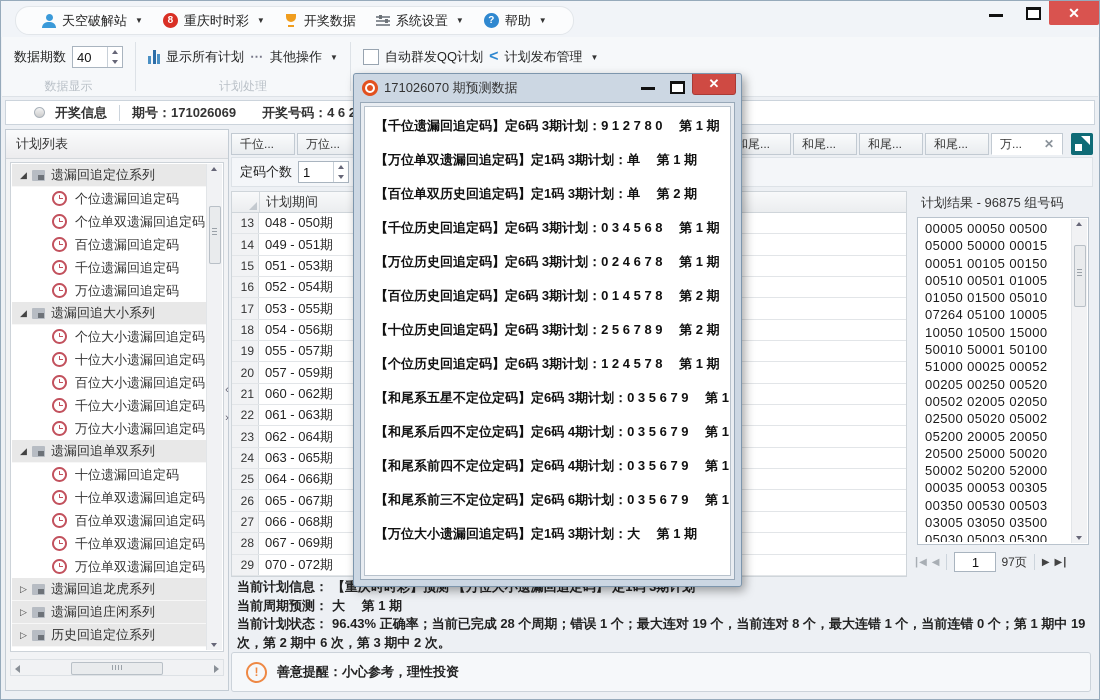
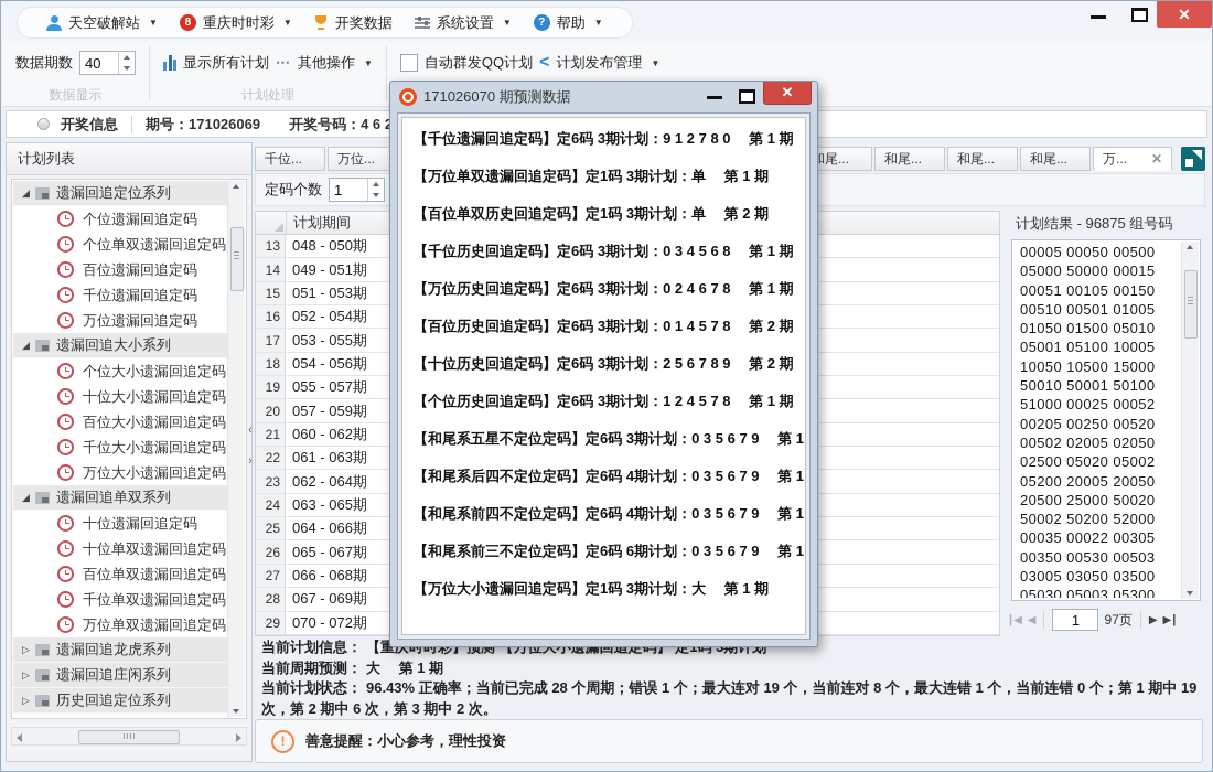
  天空破解站
  ▼
  8
  重庆时时彩
  ▼
  开奖数据
  系统设置
  ▼
  ?
  帮助
  ▼
  ✕
  数据期数
  40
  数据显示
  显示所有计划
  ⋯
  其他操作
  ▼
  计划处理
  自动群发QQ计划
  <
  计划发布管理
  ▼
  开奖信息
  期号：171026069 开奖号码：4 6
  计划列表
  ◢
  遗漏回追定位系列
  个位遗漏回追定码
  个位单双遗漏回追定码
  百位遗漏回追定码
  千位遗漏回追定码
  万位遗漏回追定码
  ◢
  遗漏回追大小系列
  个位大小遗漏回追定码
  十位大小遗漏回追定码
  百位大小遗漏回追定码
  千位大小遗漏回追定码
  万位大小遗漏回追定码
  ◢
  遗漏回追单双系列
  十位遗漏回追定码
  十位单双遗漏回追定码
  百位单双遗漏回追定码
  千位单双遗漏回追定码
  万位单双遗漏回追定码
  ▷
  遗漏回追龙虎系列
  ▷
  遗漏回追庄闲系列
  ▷
  历史回追定位系列
  千位...
  万位...
  和尾...
  和尾...
  和尾...
  和尾...
  万...
  ✕
  定码个数
  1
  计划期间
  13
  048 - 050期
  14
  049 - 051期
  15
  051 - 053期
  16
  052 - 054期
  17
  053 - 055期
  18
  054 - 056期
  19
  055 - 057期
  20
  057 - 059期
  21
  060 - 062期
  22
  061 - 063期
  23
  062 - 064期
  24
  063 - 065期
  25
  064 - 066期
  26
  065 - 067期
  27
  066 - 068期
  28
  067 - 069期
  29
  070 - 072期
  ‹
  ›
  计划结果 - 96875 组号码
  00005 00050 00500
  05000 50000 00015
  00051 00105 00150
  00510 00501 01005
  01050 01500 05010
- 07264 05100 10005
+ 05001 05100 10005
  10050 10500 15000
  50010 50001 50100
  51000 00025 00052
  00205 00250 00520
  00502 02005 02050
  02500 05020 05002
  05200 20005 20050
  20500 25000 50020
  50002 50200 52000
- 00035 00053 00305
+ 00035 00022 00305
  00350 00530 00503
  03005 03050 03500
  05030 05003 05300
  |
  ◀
  ◀
  1
  97页
  ▶
  ▶
  |
  当前周期预测： 大 第 1 期
  当前计划状态： 96.43% 正确率；当前已完成 28 个周期；错误 1 个；最大连对 19 个，当前连对 8 个，最大连错 1 个，当前连错 0 个；第 1 期中 19 次，第 2 期中 6 次，第 3 期中 2 次。
  !
  善意提醒：小心参考，理性投资
  171026070 期预测数据
  ✕
  【千位遗漏回追定码】定6码 3期计划：9 1 2 7 8 0 第 1 期
  【万位单双遗漏回追定码】定1码 3期计划：单 第 1 期
  【百位单双历史回追定码】定1码 3期计划：单 第 2 期
  【千位历史回追定码】定6码 3期计划：0 3 4 5 6 8 第 1 期
  【万位历史回追定码】定6码 3期计划：0 2 4 6 7 8 第 1 期
  【百位历史回追定码】定6码 3期计划：0 1 4 5 7 8 第 2 期
  【十位历史回追定码】定6码 3期计划：2 5 6 7 8 9 第 2 期
  【个位历史回追定码】定6码 3期计划：1 2 4 5 7 8 第 1 期
  【和尾系五星不定位定码】定6码 3期计划：0 3 5 6 7 9 第 1
  【和尾系后四不定位定码】定6码 4期计划：0 3 5 6 7 9 第 1
  【和尾系前四不定位定码】定6码 4期计划：0 3 5 6 7 9 第 1
  【和尾系前三不定位定码】定6码 6期计划：0 3 5 6 7 9 第 1
  【万位大小遗漏回追定码】定1码 3期计划：大 第 1 期
